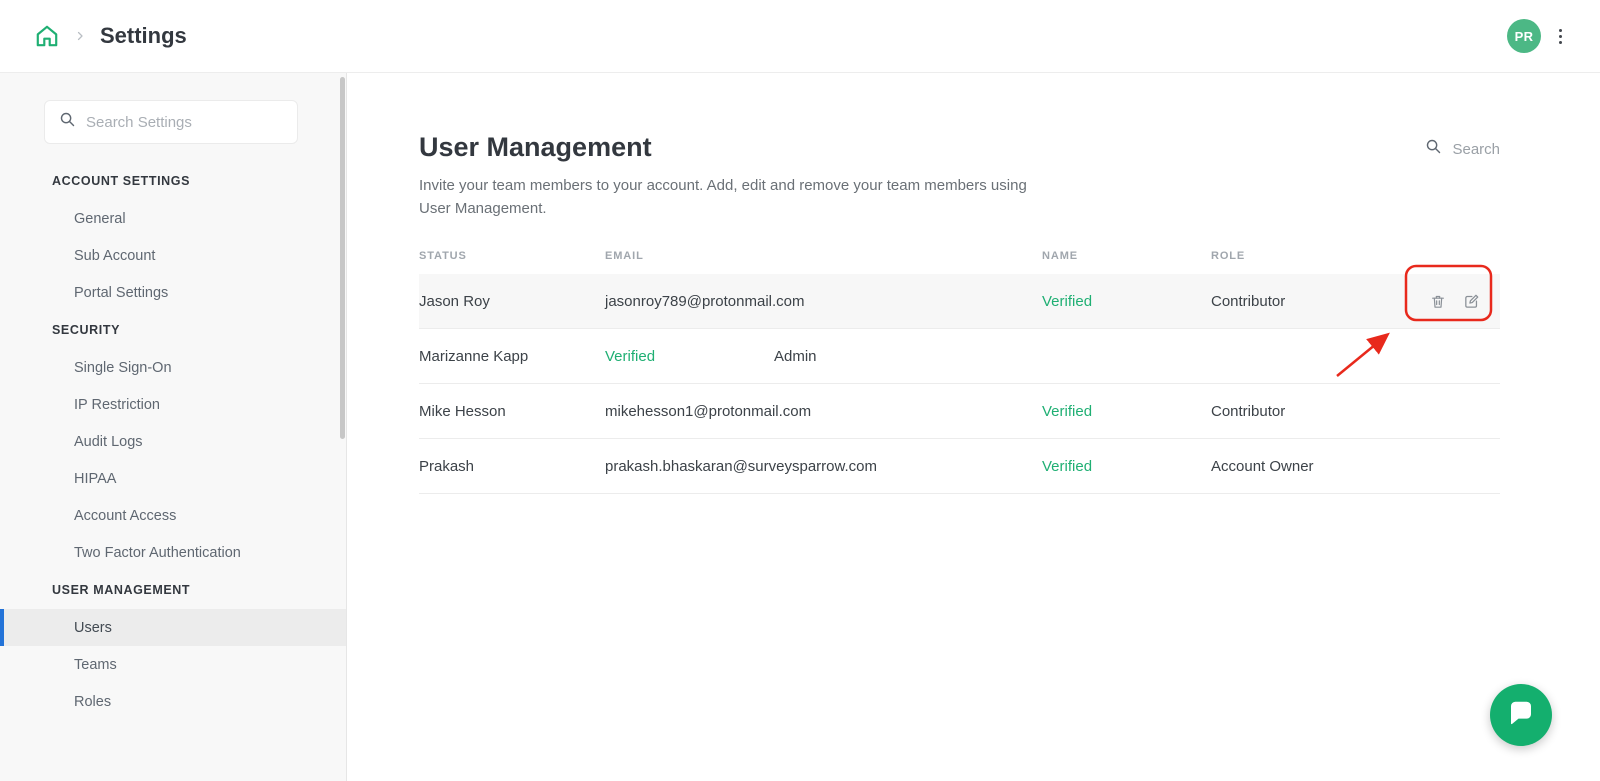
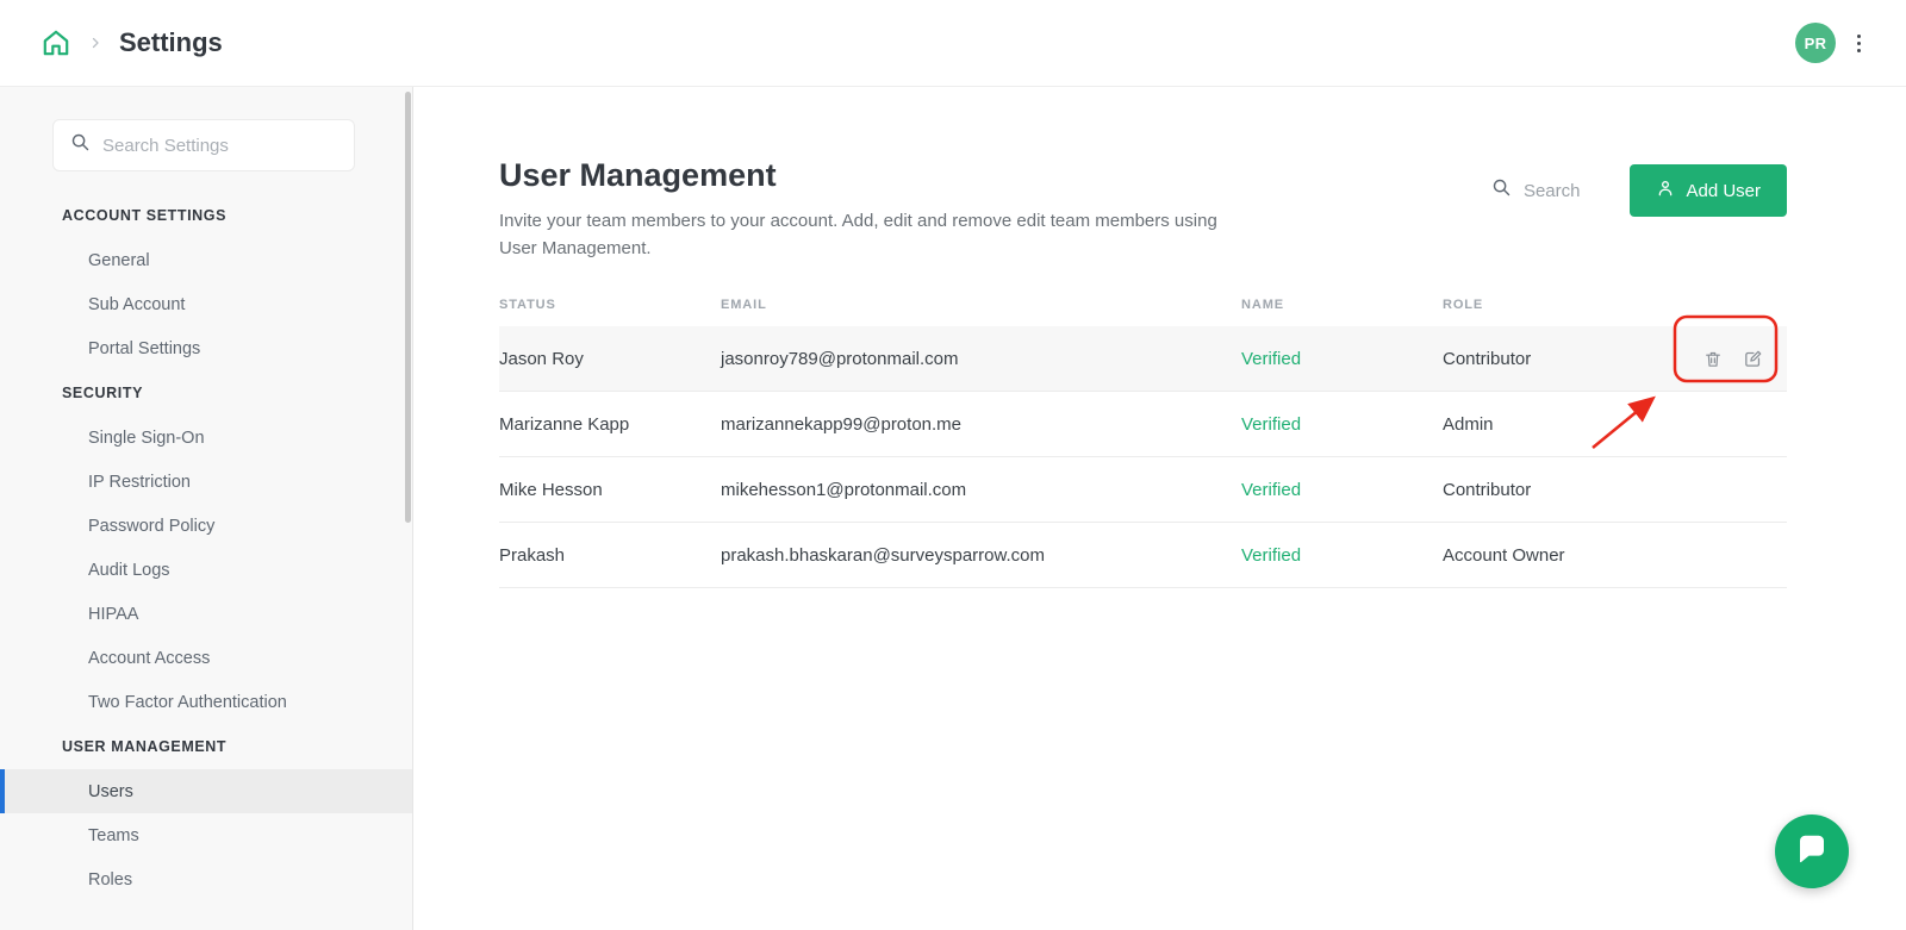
  Settings
  PR
  Search Settings
  ACCOUNT SETTINGS
  General
  Sub Account
  Portal Settings
  SECURITY
  Single Sign-On
  IP Restriction
+ Password Policy
  Audit Logs
  HIPAA
  Account Access
  Two Factor Authentication
  USER MANAGEMENT
  Users
  Teams
  Roles
  User Management
- Invite your team members to your account. Add, edit and remove your team members using User Management.
+ Invite your team members to your account. Add, edit and remove edit team members using User Management.
  Search
+ Add User
  STATUS
  EMAIL
  NAME
  ROLE
  Jason Roy
  jasonroy789@protonmail.com
  Verified
  Contributor
  Marizanne Kapp
+ marizannekapp99@proton.me
  Verified
  Admin
  Mike Hesson
  mikehesson1@protonmail.com
  Verified
  Contributor
  Prakash
  prakash.bhaskaran@surveysparrow.com
  Verified
  Account Owner
